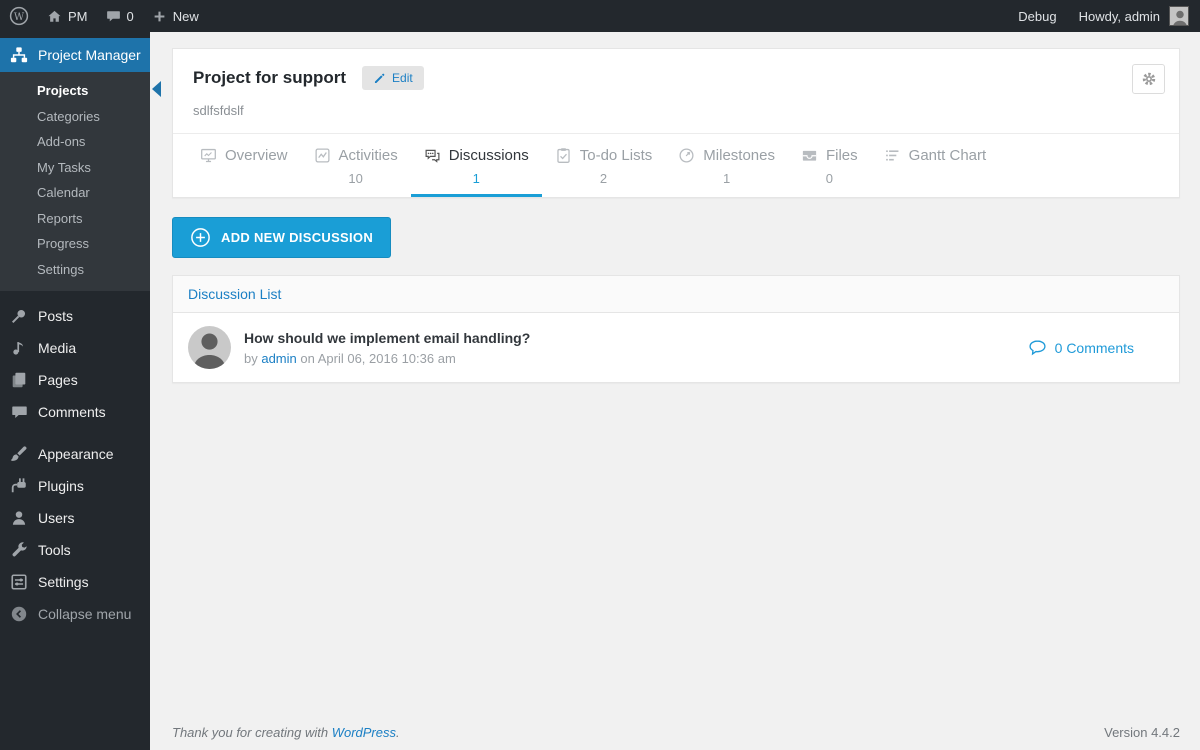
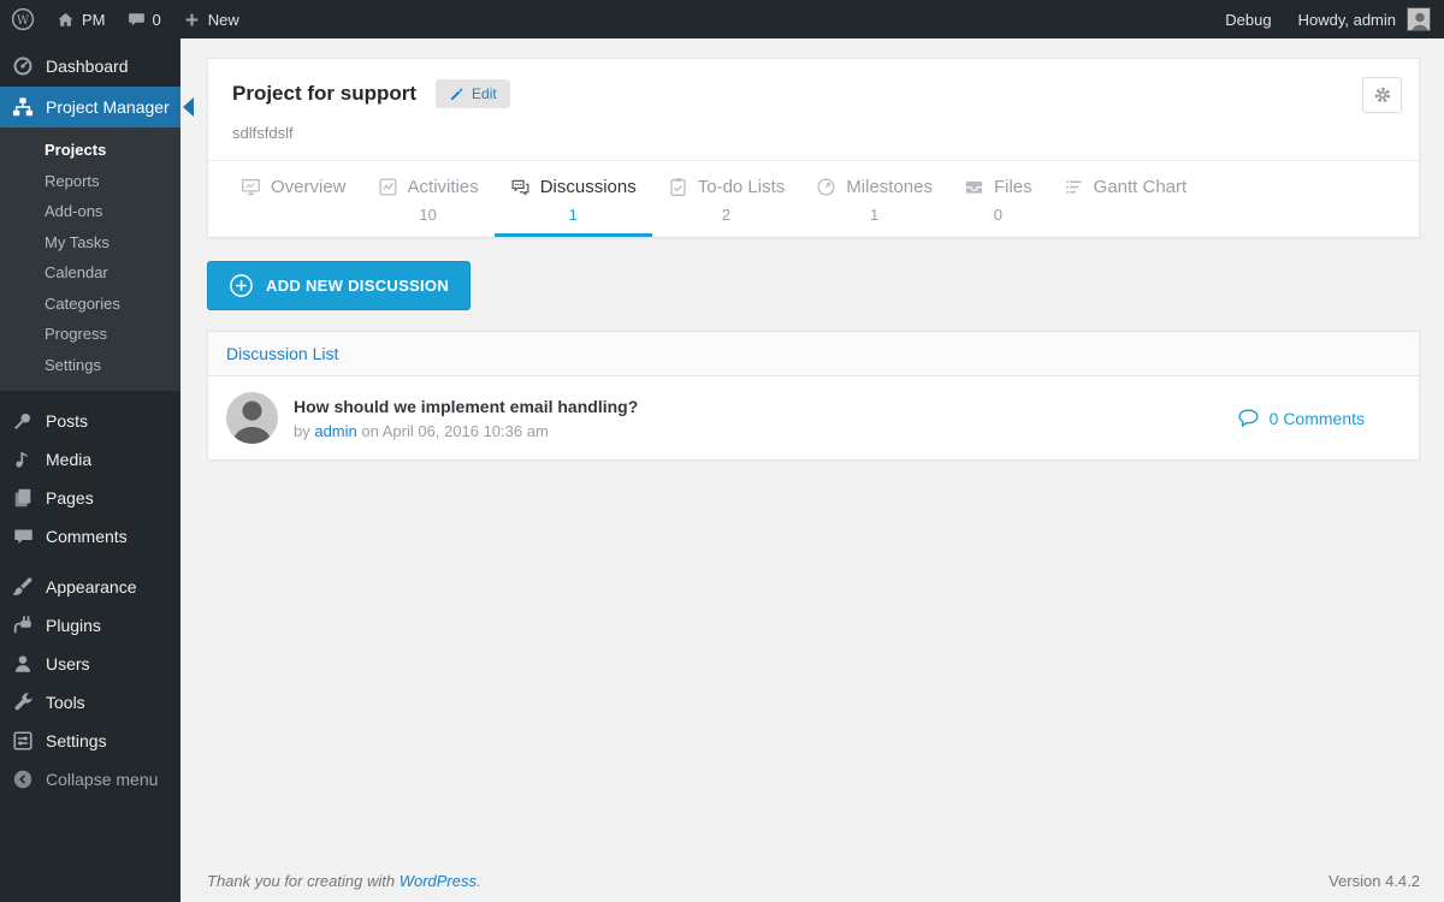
  W
  PM
  0
  New
  Debug
  Howdy, admin
+ Dashboard
  Project Manager
  Projects
- Categories
+ Reports
  Add-ons
  My Tasks
  Calendar
- Reports
+ Categories
  Progress
  Settings
  Posts
  Media
  Pages
  Comments
  Appearance
  Plugins
  Users
  Tools
  Settings
  Collapse menu
  Project for support
  Edit
  sdlfsfdslf
  Overview
  Activities
  10
  Discussions
  1
  To-do Lists
  2
  Milestones
  1
  Files
  0
  Gantt Chart
  ADD NEW DISCUSSION
  Discussion List
  How should we implement email handling?
  by admin on April 06, 2016 10:36 am
  0 Comments
  Thank you for creating with WordPress.
  Version 4.4.2
